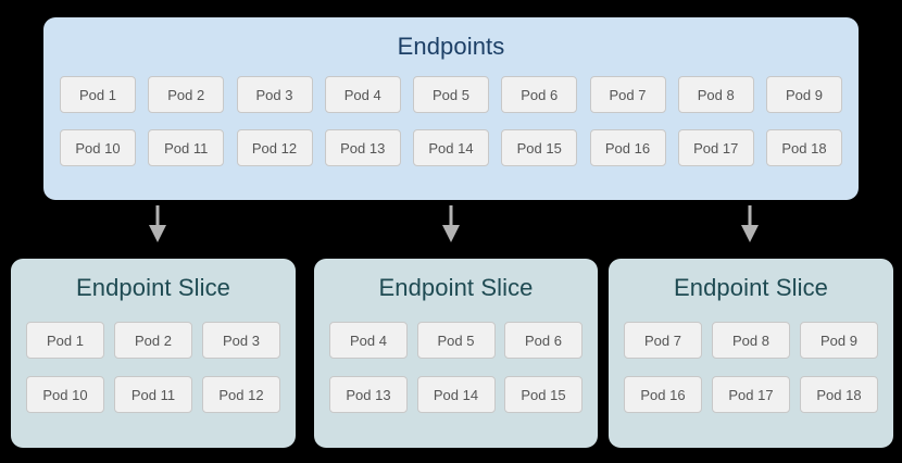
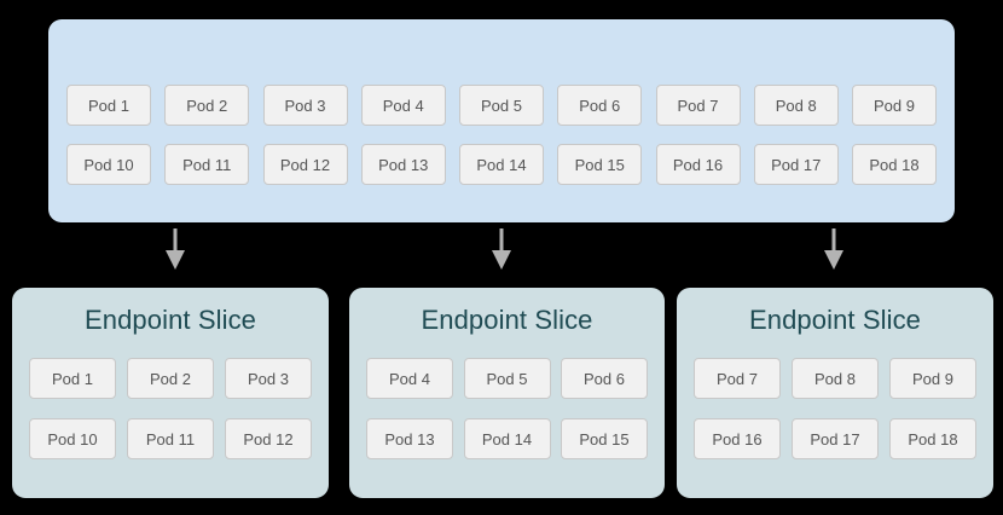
- Endpoints
  Pod 1
  Pod 2
  Pod 3
  Pod 4
  Pod 5
  Pod 6
  Pod 7
  Pod 8
  Pod 9
  Pod 10
  Pod 11
  Pod 12
  Pod 13
  Pod 14
  Pod 15
  Pod 16
  Pod 17
  Pod 18
  Endpoint Slice
  Pod 1
  Pod 2
  Pod 3
  Pod 10
  Pod 11
  Pod 12
  Endpoint Slice
  Pod 4
  Pod 5
  Pod 6
  Pod 13
  Pod 14
  Pod 15
  Endpoint Slice
  Pod 7
  Pod 8
  Pod 9
  Pod 16
  Pod 17
  Pod 18
